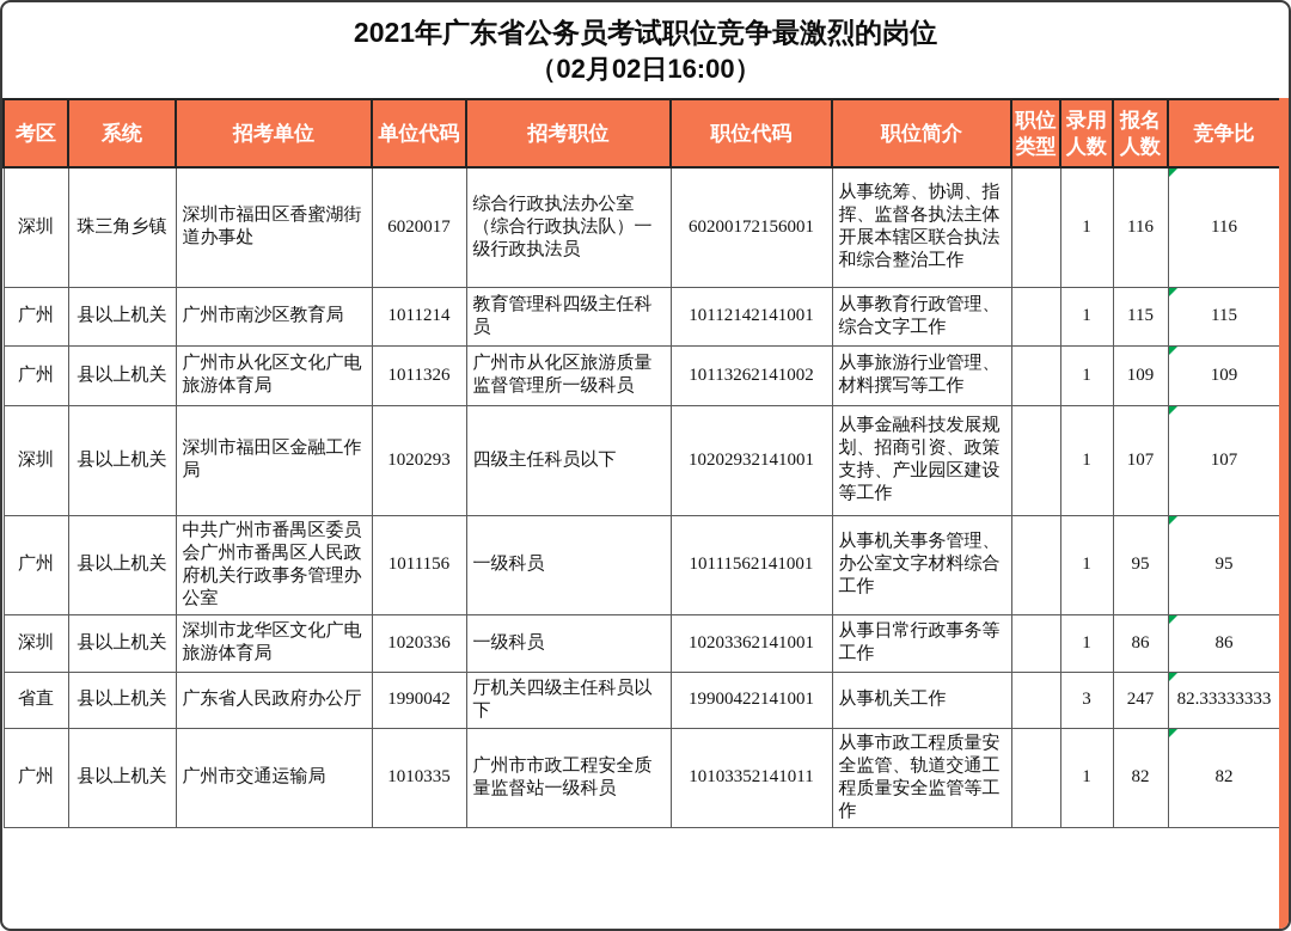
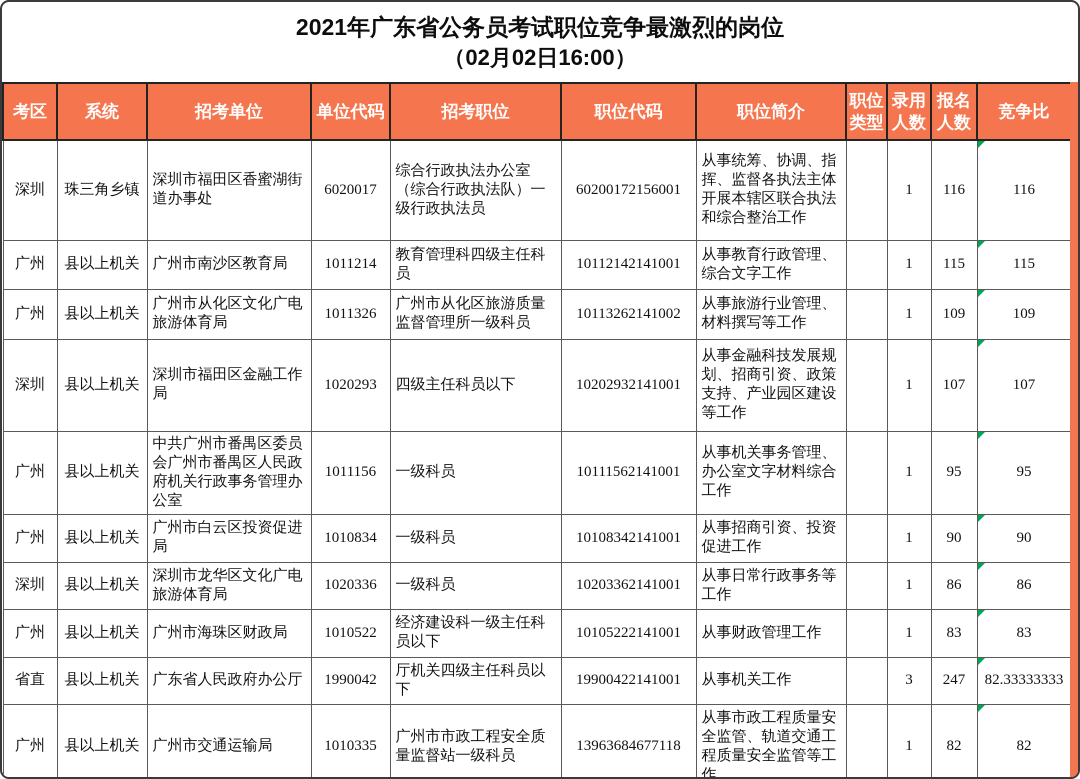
  2021年广东省公务员考试职位竞争最激烈的岗位
  （02月02日16:00）
  考区	系统	招考单位	单位代码	招考职位	职位代码	职位简介	职位类型	录用人数	报名人数	竞争比
  深圳	珠三角乡镇	深圳市福田区香蜜湖街道办事处	6020017	综合行政执法办公室（综合行政执法队）一级行政执法员	60200172156001	从事统筹、协调、指挥、监督各执法主体开展本辖区联合执法和综合整治工作		1	116	116
  广州	县以上机关	广州市南沙区教育局	1011214	教育管理科四级主任科员	10112142141001	从事教育行政管理、综合文字工作		1	115	115
  广州	县以上机关	广州市从化区文化广电旅游体育局	1011326	广州市从化区旅游质量监督管理所一级科员	10113262141002	从事旅游行业管理、材料撰写等工作		1	109	109
  深圳	县以上机关	深圳市福田区金融工作局	1020293	四级主任科员以下	10202932141001	从事金融科技发展规划、招商引资、政策支持、产业园区建设等工作		1	107	107
  广州	县以上机关	中共广州市番禺区委员会广州市番禺区人民政府机关行政事务管理办公室	1011156	一级科员	10111562141001	从事机关事务管理、办公室文字材料综合工作		1	95	95
+ 广州	县以上机关	广州市白云区投资促进局	1010834	一级科员	10108342141001	从事招商引资、投资促进工作		1	90	90
  深圳	县以上机关	深圳市龙华区文化广电旅游体育局	1020336	一级科员	10203362141001	从事日常行政事务等工作		1	86	86
+ 广州	县以上机关	广州市海珠区财政局	1010522	经济建设科一级主任科员以下	10105222141001	从事财政管理工作		1	83	83
  省直	县以上机关	广东省人民政府办公厅	1990042	厅机关四级主任科员以下	19900422141001	从事机关工作		3	247	82.33333333
- 广州	县以上机关	广州市交通运输局	1010335	广州市市政工程安全质量监督站一级科员	10103352141011	从事市政工程质量安全监管、轨道交通工程质量安全监管等工作		1	82	82
+ 广州	县以上机关	广州市交通运输局	1010335	广州市市政工程安全质量监督站一级科员	13963684677118	从事市政工程质量安全监管、轨道交通工程质量安全监管等工作		1	82	82
